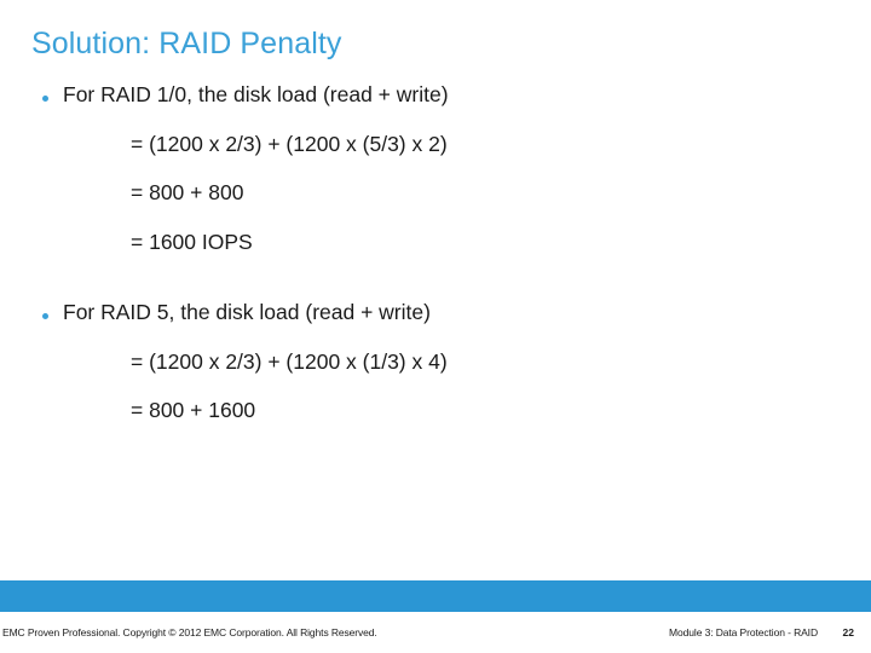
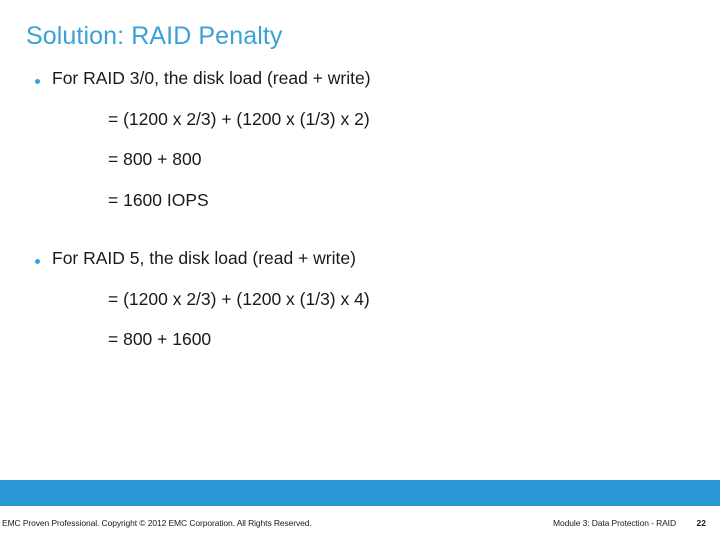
  Solution: RAID Penalty
- For RAID 1/0, the disk load (read + write)
+ For RAID 3/0, the disk load (read + write)
- = (1200 x 2/3) + (1200 x (5/3) x 2)
+ = (1200 x 2/3) + (1200 x (1/3) x 2)
  = 800 + 800
  = 1600 IOPS
  For RAID 5, the disk load (read + write)
  = (1200 x 2/3) + (1200 x (1/3) x 4)
  = 800 + 1600
  EMC Proven Professional. Copyright © 2012 EMC Corporation. All Rights Reserved.
  Module 3: Data Protection - RAID
  22
